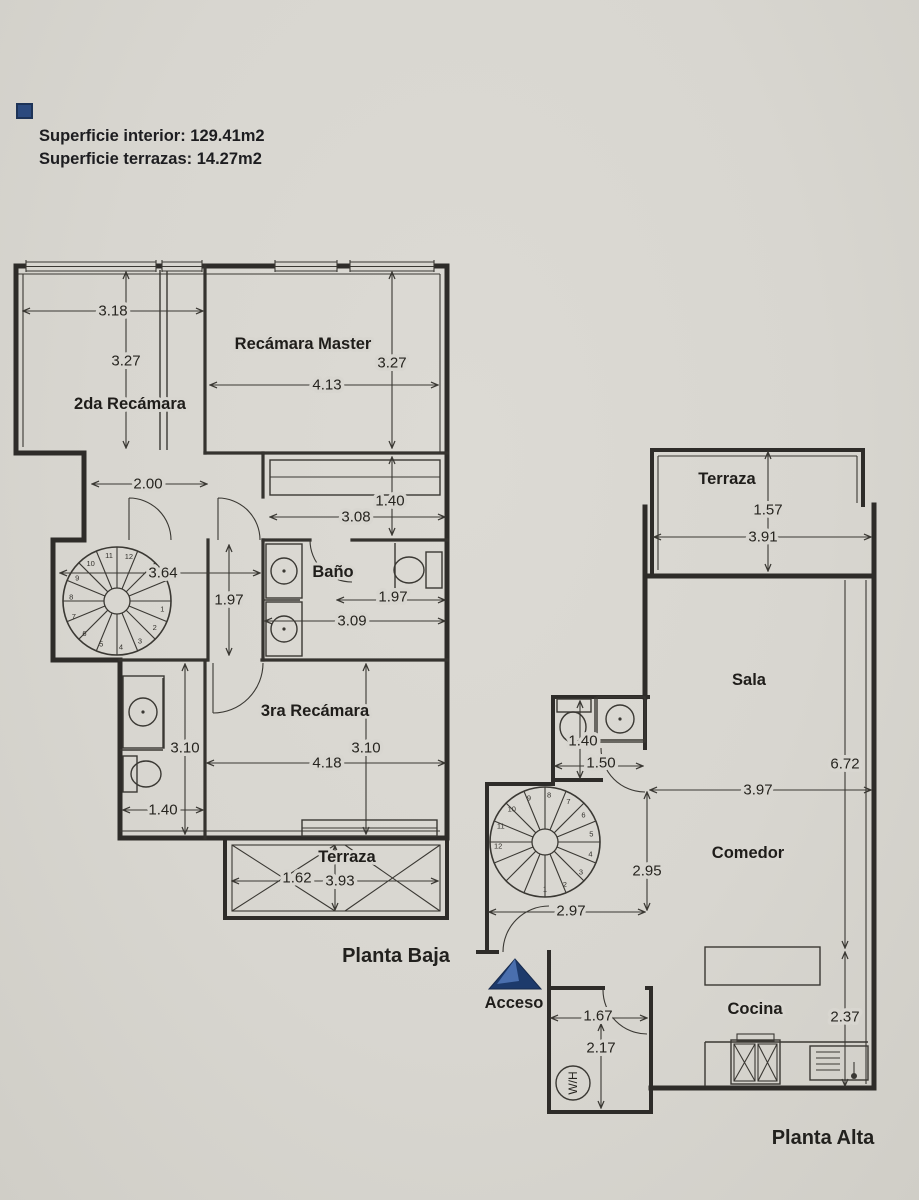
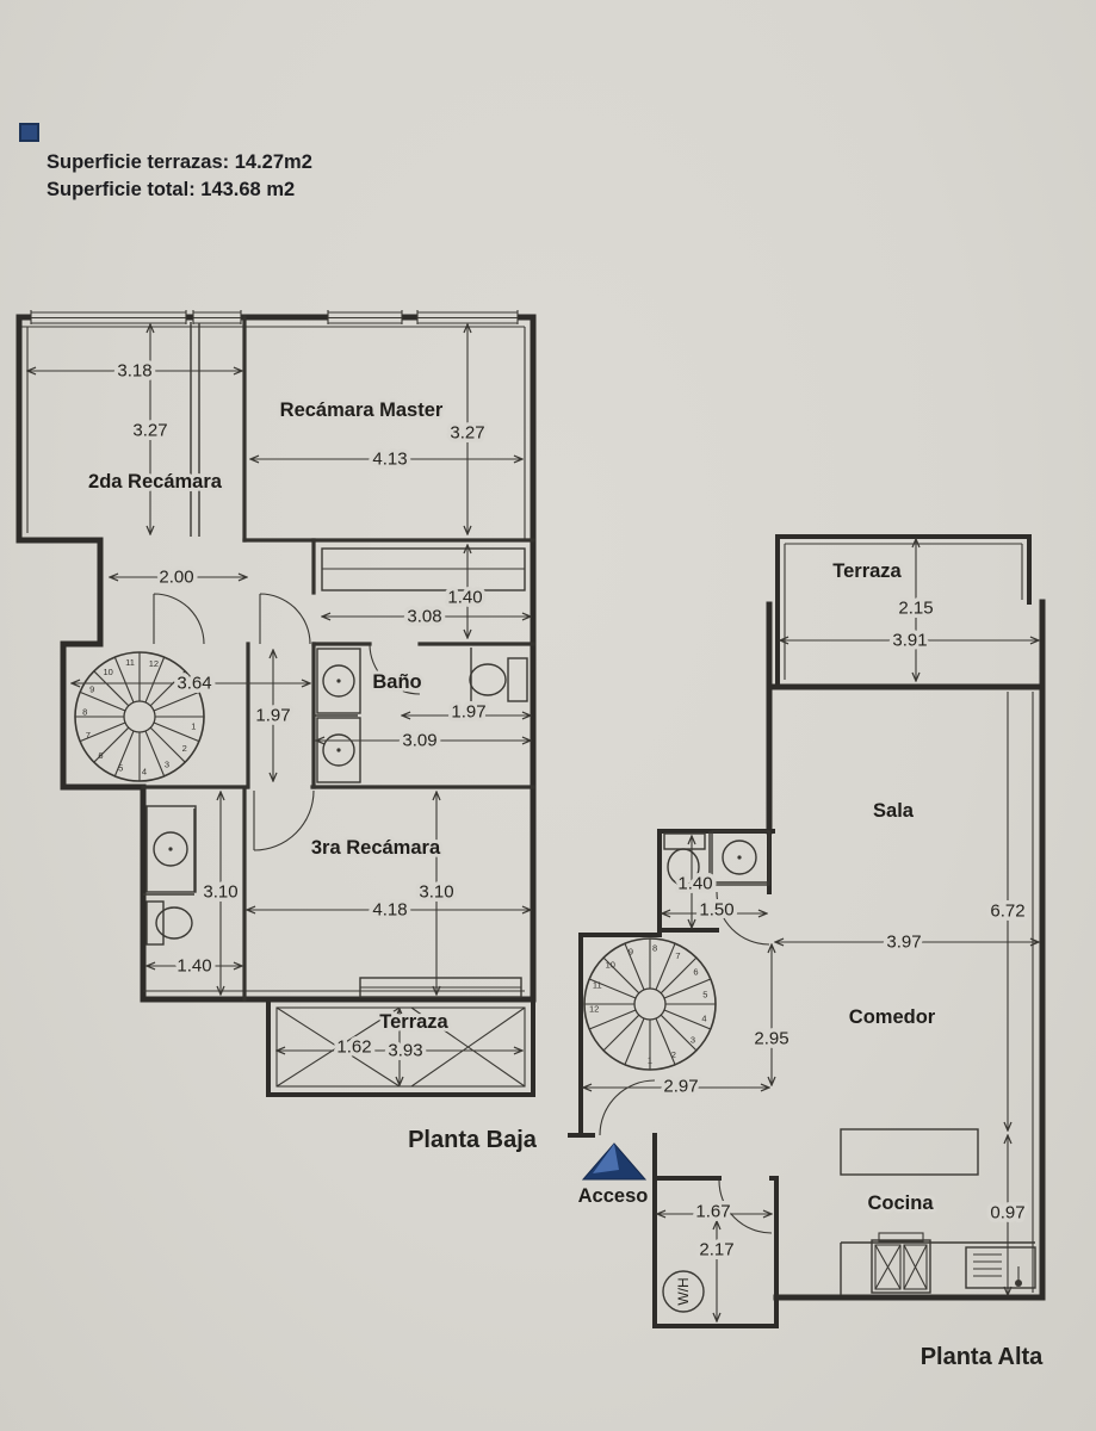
- Superficie interior: 129.41m2
  Superficie terrazas: 14.27m2
+ Superficie total: 143.68 m2
  1
  2
  3
  4
  5
  6
  7
  8
  9
  10
  11
  12
  3.18
  3.27
  3.27
  4.13
  2.00
  1.40
  3.08
  3.64
  1.97
  1.97
  3.09
  3.10
  3.10
  4.18
  1.40
  1.62
  3.93
  2da Recámara
  Recámara Master
  Baño
  3ra Recámara
  Terraza
  Planta Baja
  1
  2
  3
  4
  5
  6
  7
  8
  9
  10
  11
  12
- 1.57
+ 2.15
  3.91
  6.72
  3.97
  1.40
  1.50
  2.95
  2.97
  1.67
  2.17
- 2.37
+ 0.97
  Terraza
  Sala
  Comedor
  Cocina
  Acceso
  Planta Alta
